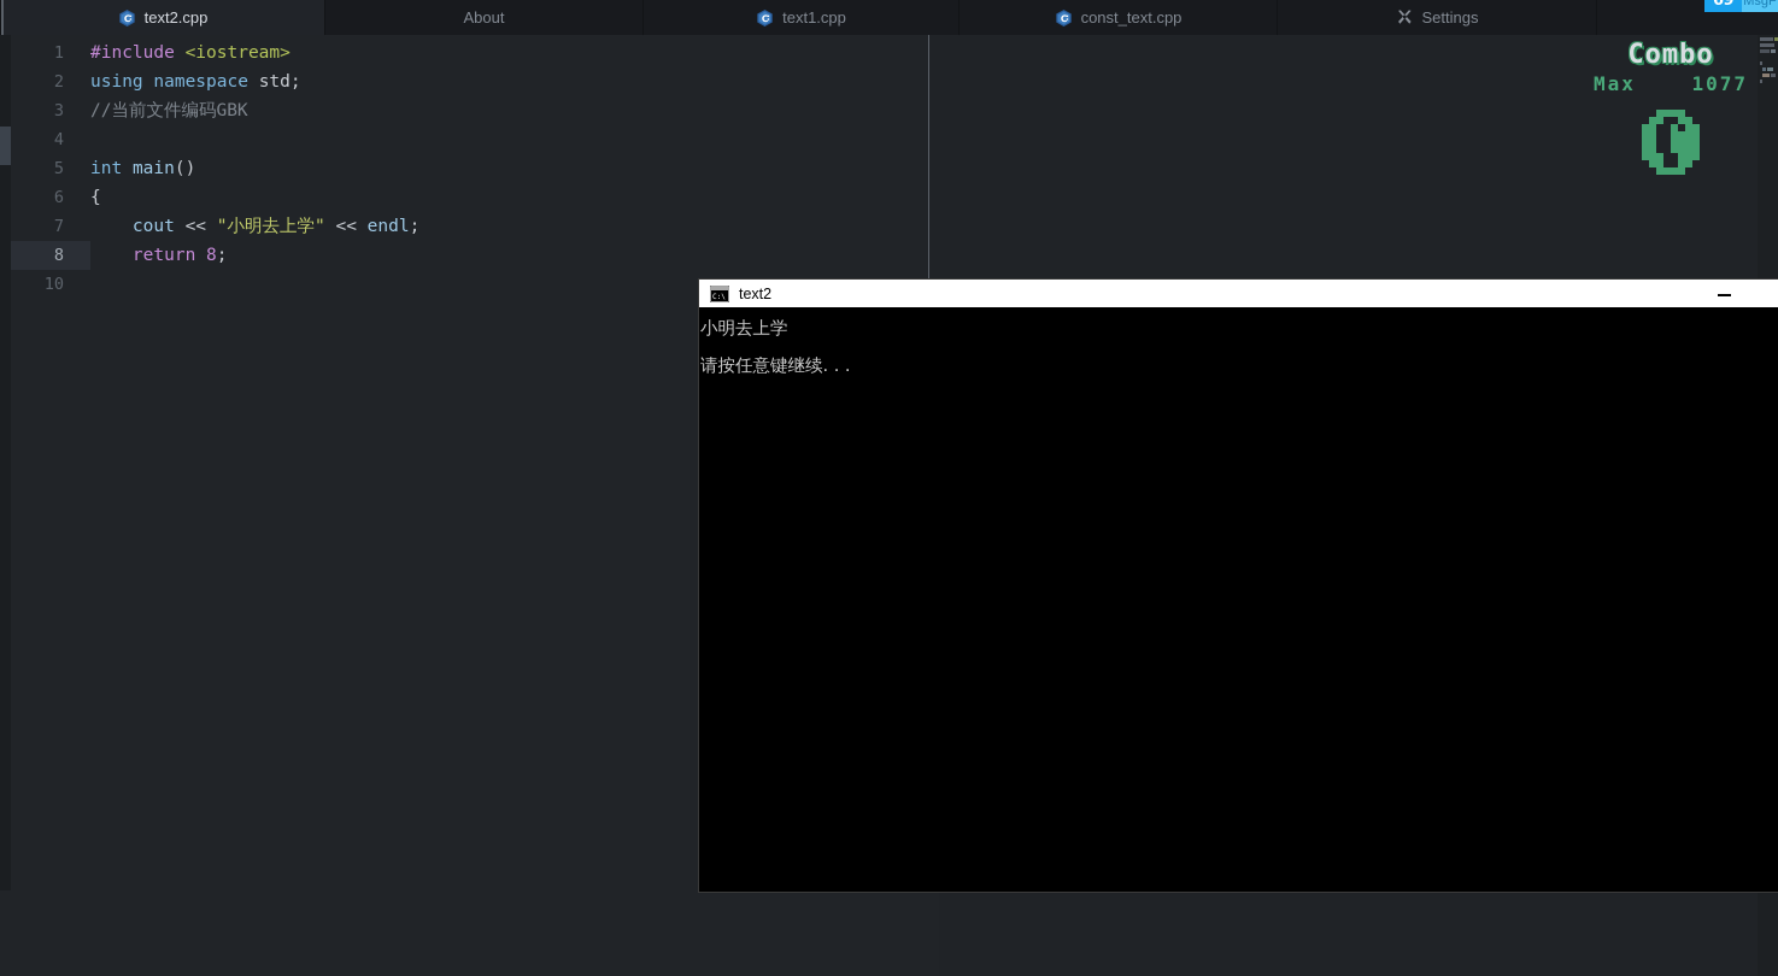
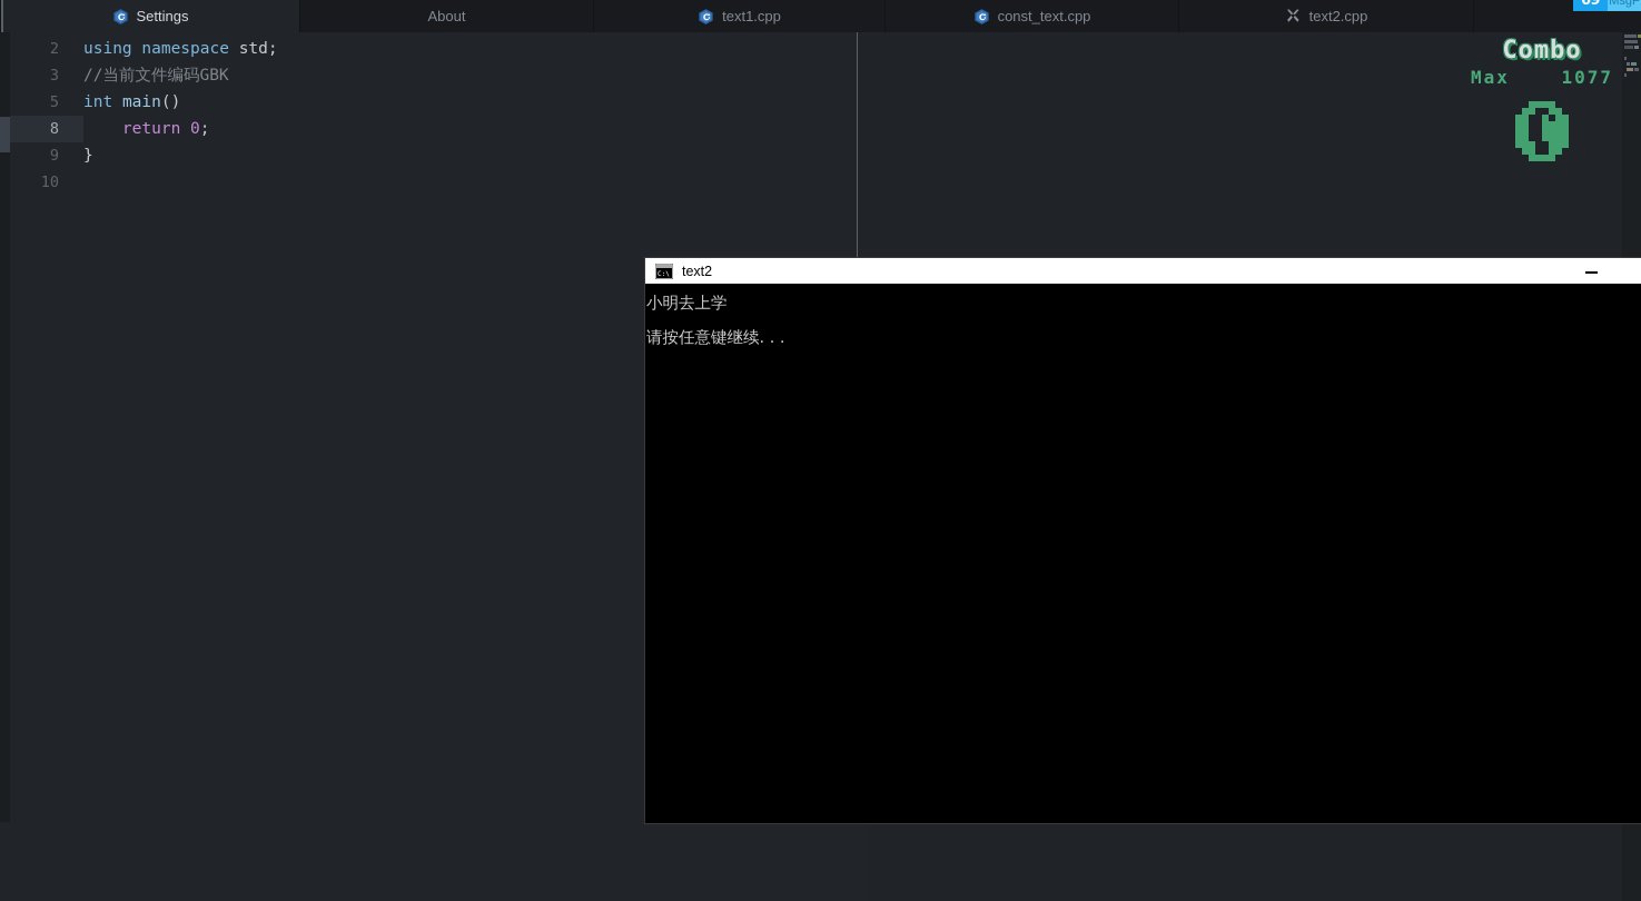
  C
- text2.cpp
+ Settings
  About
  C
  text1.cpp
  C
  const_text.cpp
- Settings
+ text2.cpp
  69
  MsgF
- 1
- #include <iostream>
  2
  using namespace std;
  3
  //当前文件编码GBK
- 4
  5
  int main()
- 6
- {
- 7
- cout << "小明去上学" << endl;
  8
- return 8;
+ return 0;
+ 9
+ }
  10
  Combo
  Max 1077
  text2
  小明去上学
  请按任意键继续. . .
